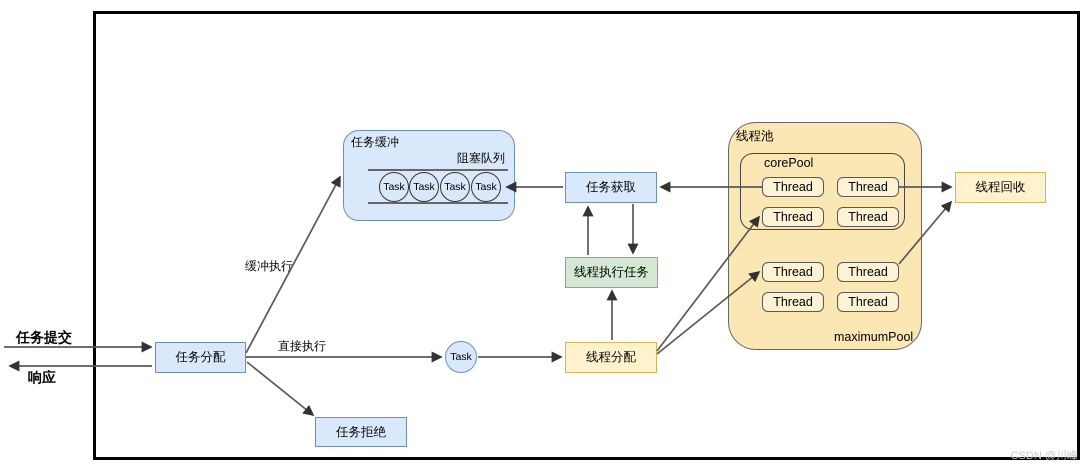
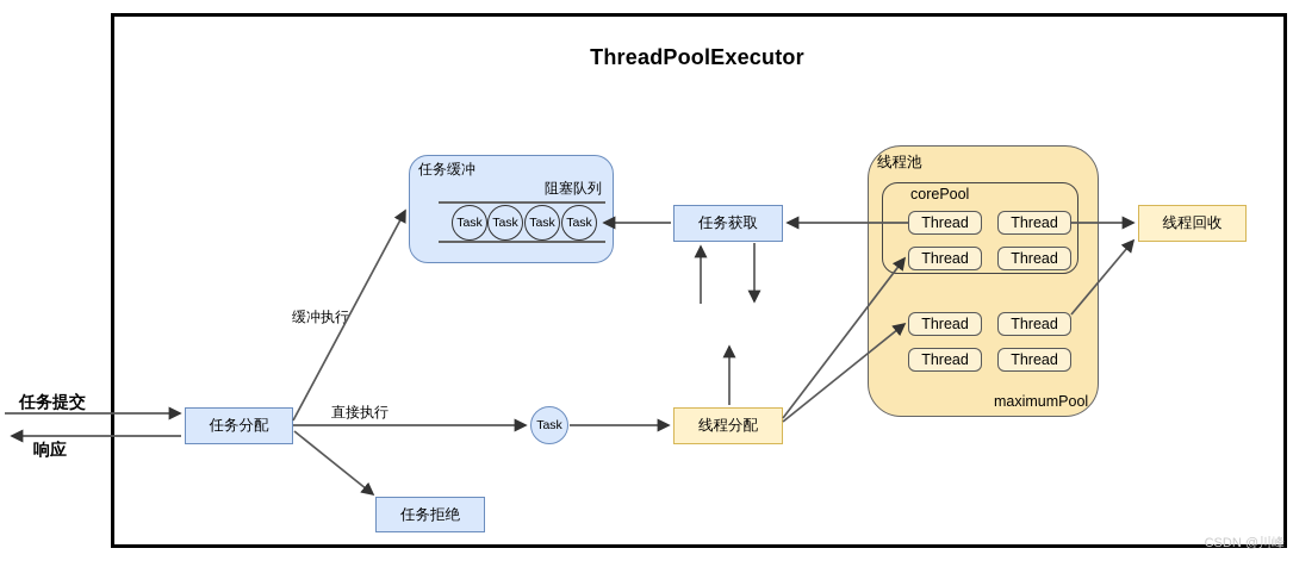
+ ThreadPoolExecutor
  任务提交
  响应
  任务分配
  缓冲执行
  直接执行
  任务缓冲
  阻塞队列
  Task
  Task
  Task
  Task
  任务获取
- 线程执行任务
  线程分配
  Task
  任务拒绝
  线程池
  corePool
  Thread
  Thread
  Thread
  Thread
  Thread
  Thread
  Thread
  Thread
  maximumPool
  线程回收
  CSDN @川峰
